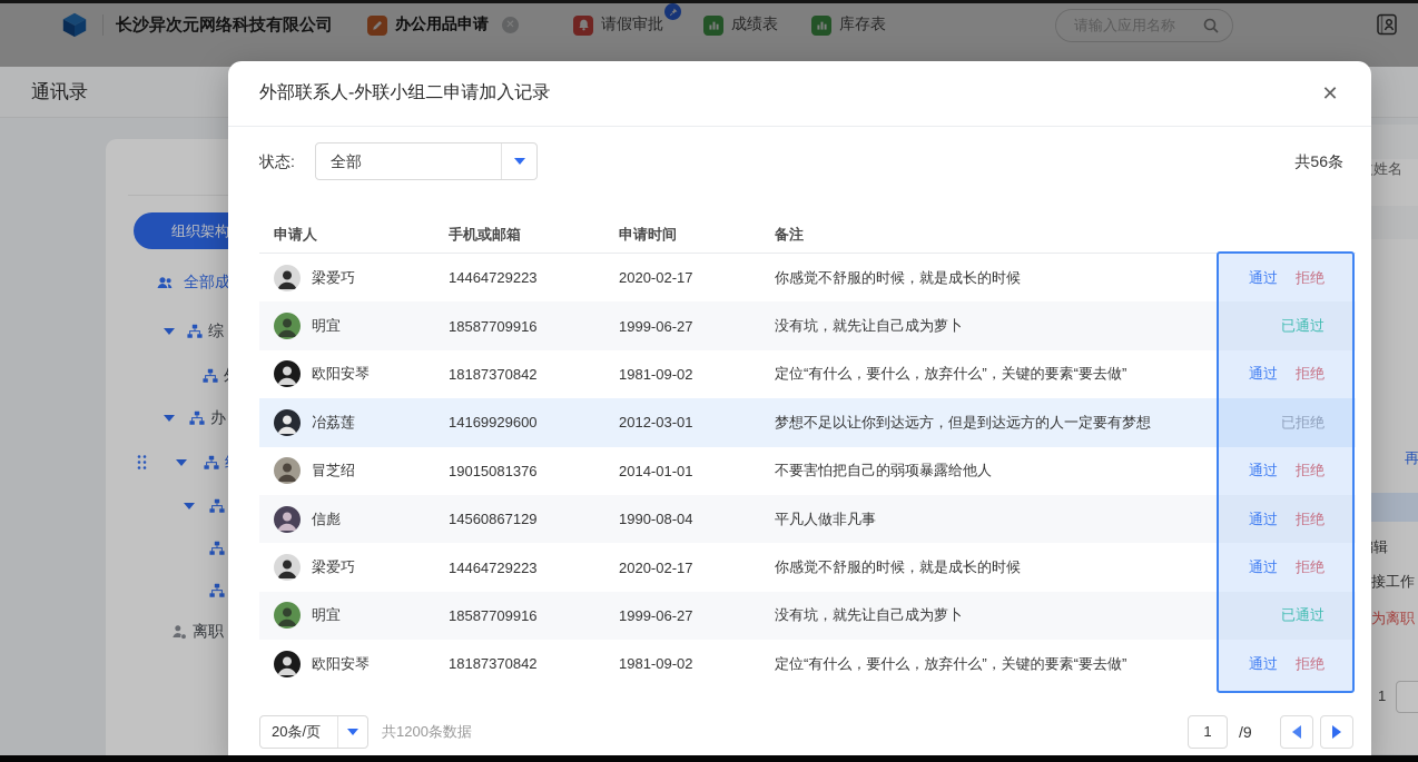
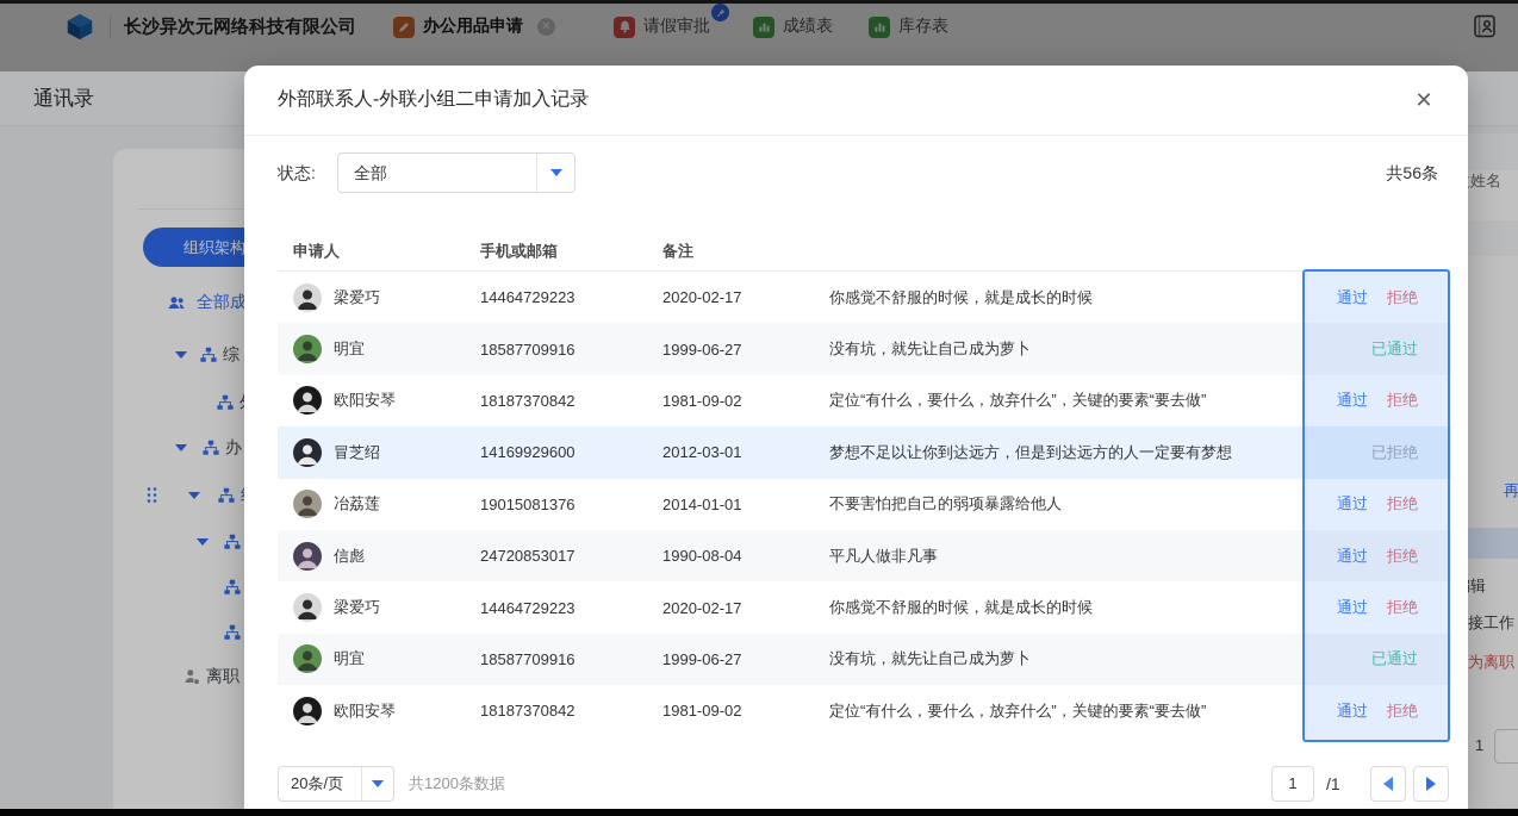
  长沙异次元网络科技有限公司
  办公用品申请
  ✕
  请假审批
  成绩表
  库存表
- 请输入应用名称
  通讯录
  组织架构
  全部成
  综
  办
  离职
  再
  接工作
  为离职
  1
  外部联系人-外联小组二申请加入记录
  ✕
  状态:
  全部
  共56条
  申请人
  手机或邮箱
- 申请时间
  备注
  梁爱巧
  14464729223
  2020-02-17
  你感觉不舒服的时候，就是成长的时候
  通过 拒绝
  明宜
  18587709916
  1999-06-27
  没有坑，就先让自己成为萝卜
  已通过
  欧阳安琴
  18187370842
  1981-09-02
  定位“有什么，要什么，放弃什么”，关键的要素“要去做”
  通过 拒绝
- 冶荔莲
+ 冒芝绍
  14169929600
  2012-03-01
  梦想不足以让你到达远方，但是到达远方的人一定要有梦想
  已拒绝
- 冒芝绍
+ 冶荔莲
  19015081376
  2014-01-01
  不要害怕把自己的弱项暴露给他人
  通过 拒绝
  信彪
- 14560867129
+ 24720853017
  1990-08-04
  平凡人做非凡事
  通过 拒绝
  梁爱巧
  14464729223
  2020-02-17
  你感觉不舒服的时候，就是成长的时候
  通过 拒绝
  明宜
  18587709916
  1999-06-27
  没有坑，就先让自己成为萝卜
  已通过
  欧阳安琴
  18187370842
  1981-09-02
  定位“有什么，要什么，放弃什么”，关键的要素“要去做”
  通过 拒绝
  20条/页
  共1200条数据
  1
- /9
+ /1
